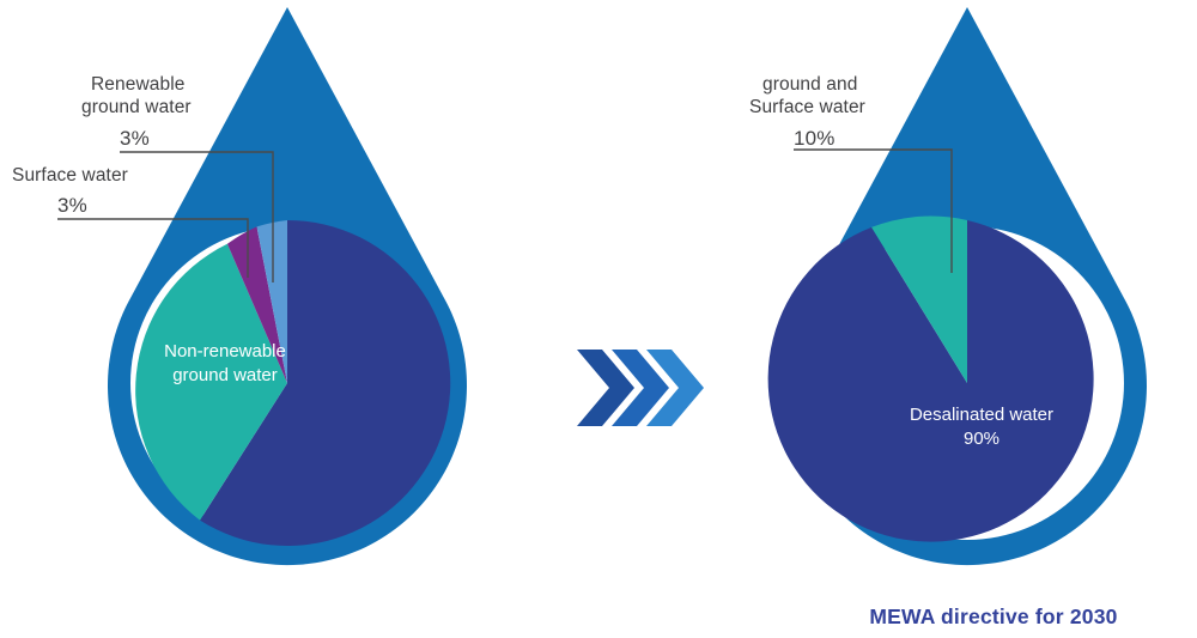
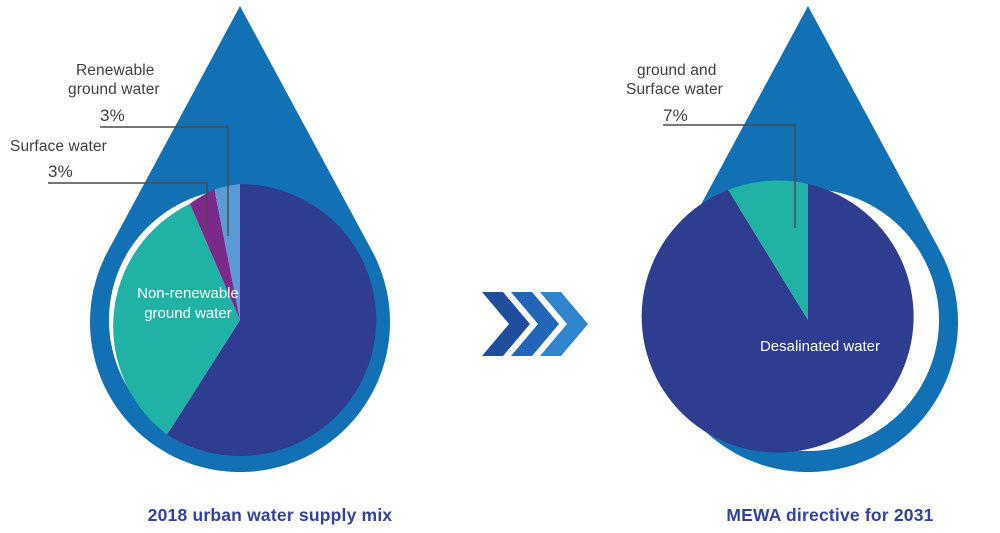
  Renewable
  ground water
  3%
  Surface water
  3%
  Non-renewable
  ground water
+ 2018 urban water supply mix
  ground and
  Surface water
- 10%
+ 7%
  Desalinated water
- 90%
- MEWA directive for 2030
+ MEWA directive for 2031
